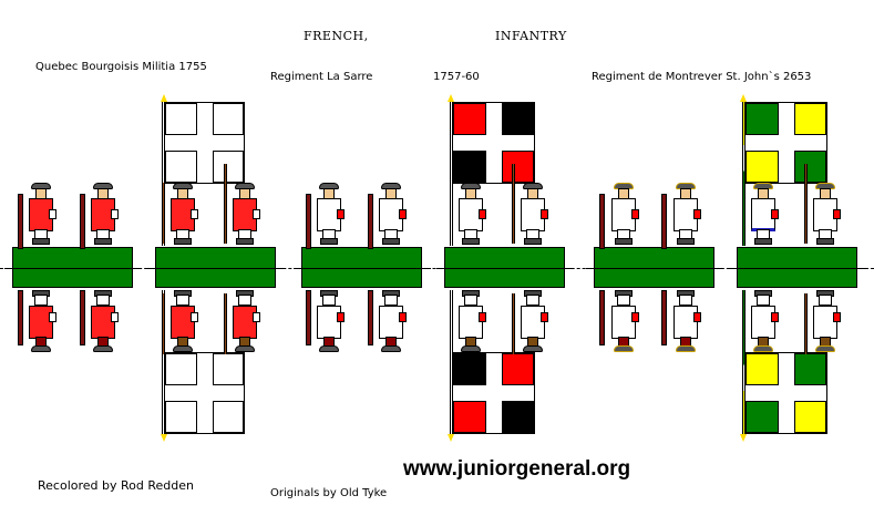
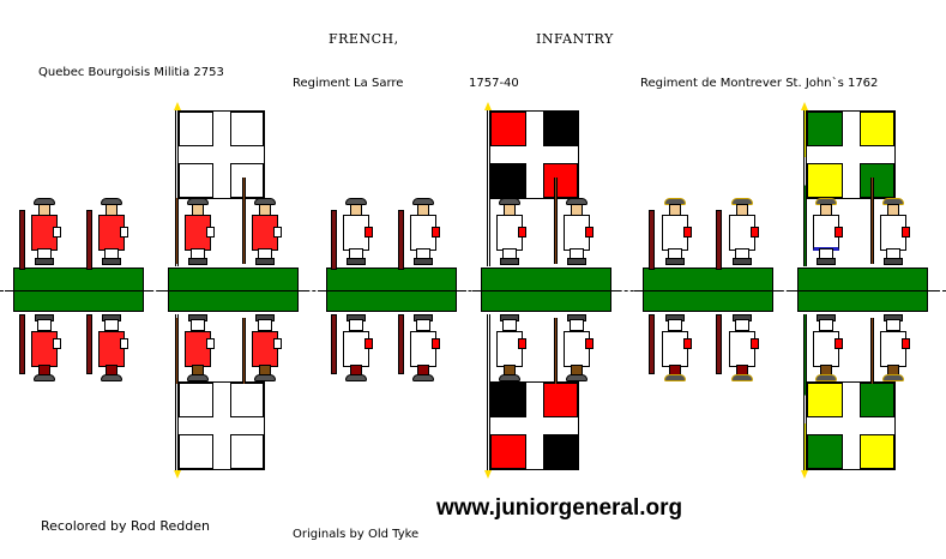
  FRENCH,
  INFANTRY
- Quebec Bourgoisis Militia 1755
+ Quebec Bourgoisis Militia 2753
  Regiment La Sarre
- 1757-60
+ 1757-40
- Regiment de Montrever St. John`s 2653
+ Regiment de Montrever St. John`s 1762
  Recolored by Rod Redden
  Originals by Old Tyke
  www.juniorgeneral.org
